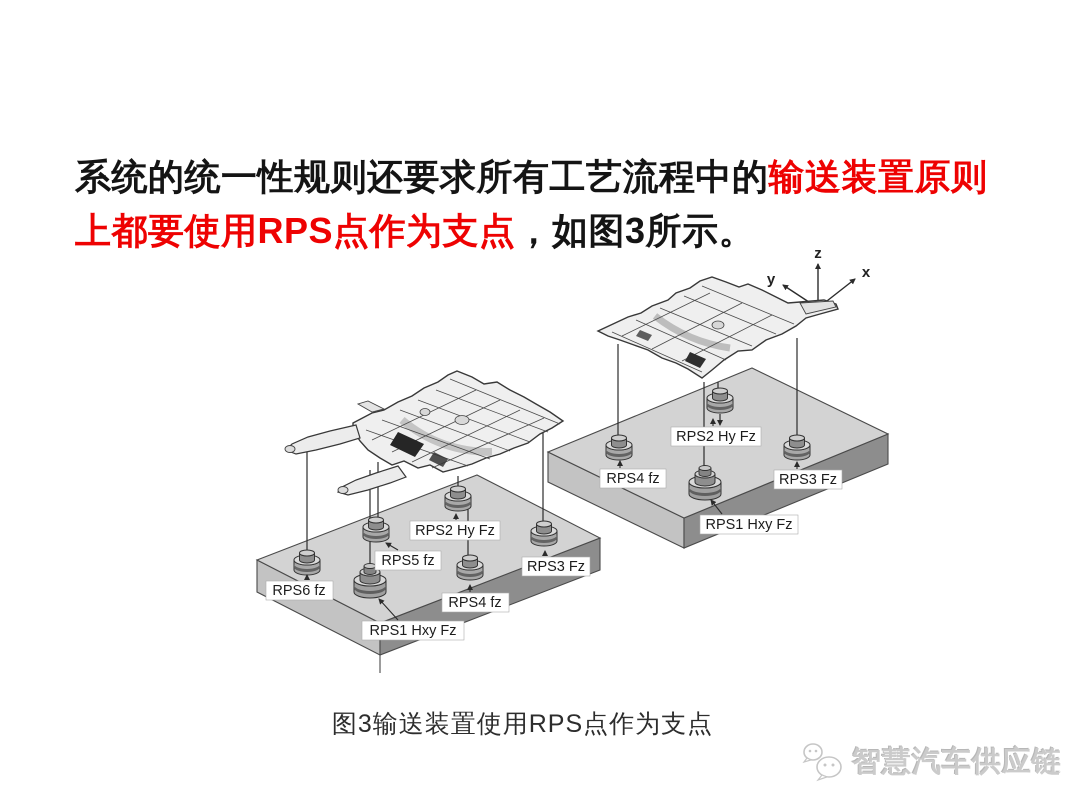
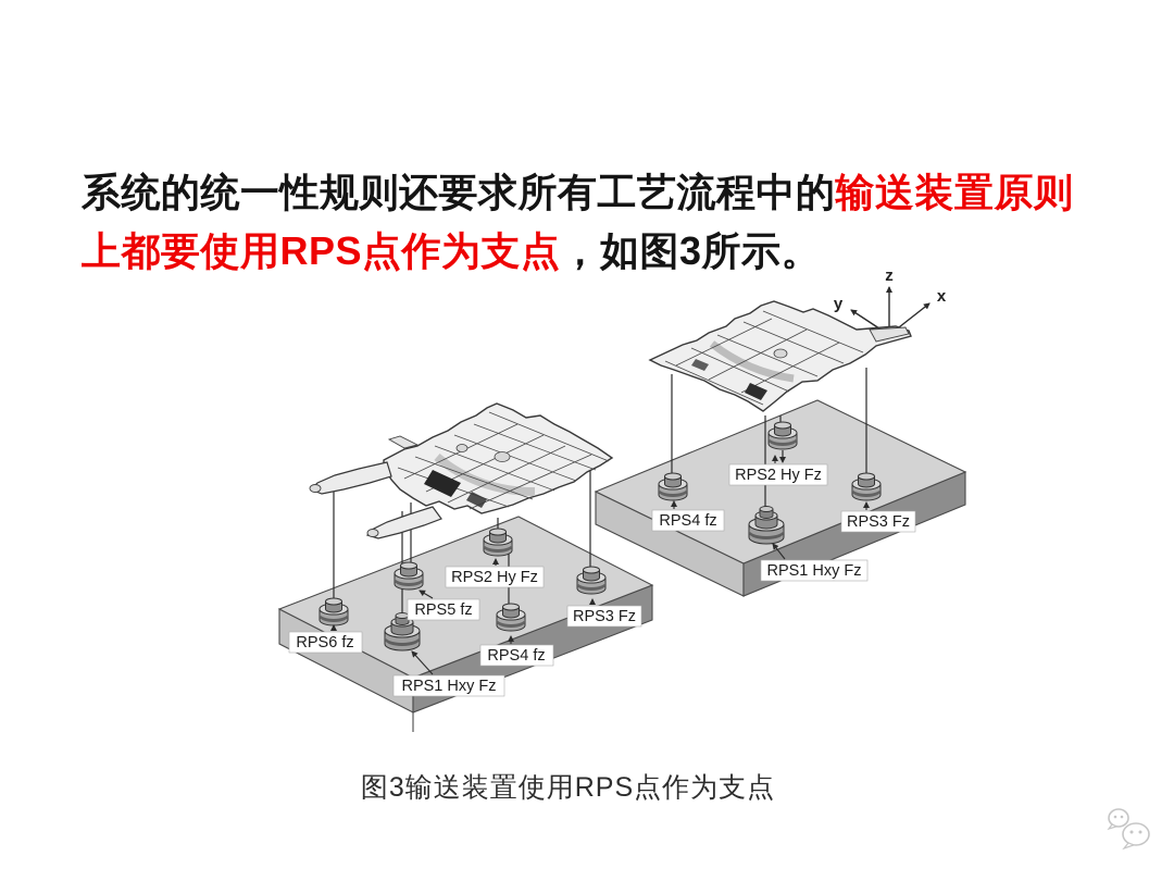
  系统的统一性规则还要求所有工艺流程中的输送装置原则
  上都要使用RPS点作为支点，如图3所示。
  z
  y
  x
  RPS2 Hy Fz
  RPS4 fz
  RPS3 Fz
  RPS1 Hxy Fz
  RPS2 Hy Fz
  RPS5 fz
  RPS6 fz
  RPS4 fz
  RPS3 Fz
  RPS1 Hxy Fz
  图3输送装置使用RPS点作为支点
- 智慧汽车供应链
